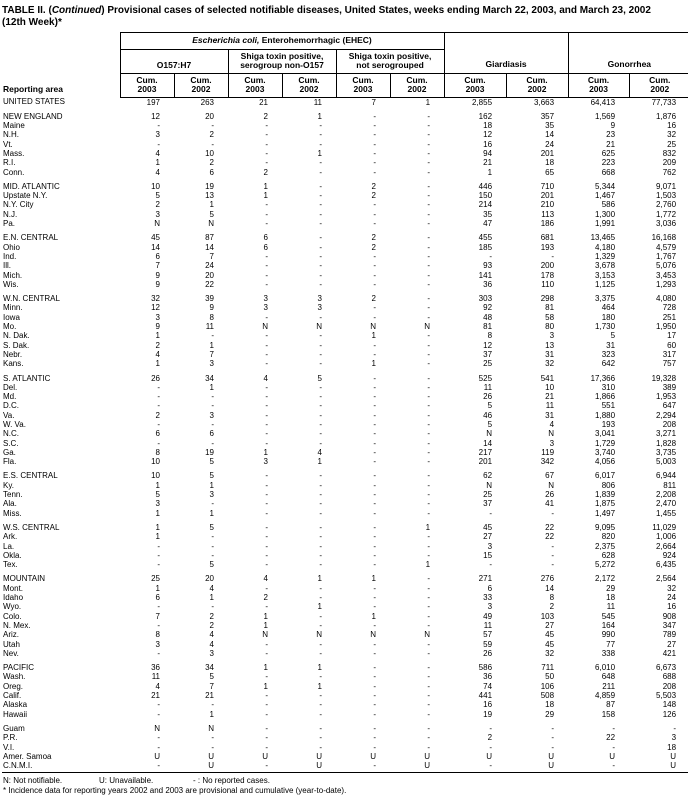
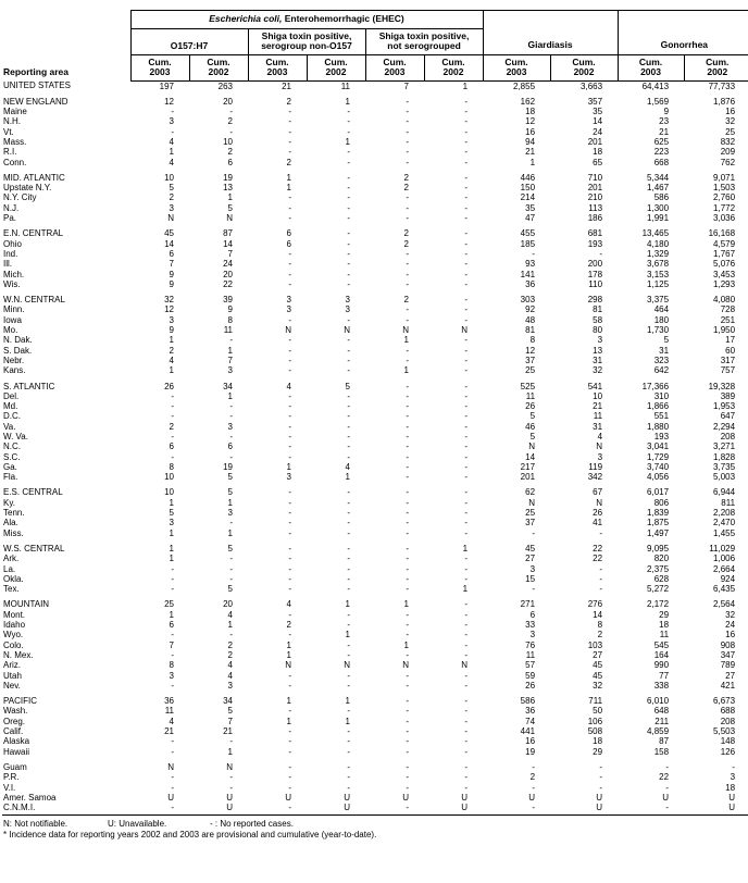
- TABLE II. (Continued) Provisional cases of selected notifiable diseases, United States, weeks ending March 22, 2003, and March 23, 2002
- (12th Week)*
  Reporting area	Escherichia coli, Enterohemorrhagic (EHEC)	Giardiasis	Gonorrhea
  O157:H7	Shiga toxin positive,serogroup non-O157	Shiga toxin positive,not serogrouped
  Cum.2003	Cum.2002	Cum.2003	Cum.2002	Cum.2003	Cum.2002	Cum.2003	Cum.2002	Cum.2003	Cum.2002
  UNITED STATES	197	263	21	11	7	1	2,855	3,663	64,413	77,733
  NEW ENGLAND	12	20	2	1	-	-	162	357	1,569	1,876
  Maine	-	-	-	-	-	-	18	35	9	16
  N.H.	3	2	-	-	-	-	12	14	23	32
  Vt.	-	-	-	-	-	-	16	24	21	25
  Mass.	4	10	-	1	-	-	94	201	625	832
  R.I.	1	2	-	-	-	-	21	18	223	209
  Conn.	4	6	2	-	-	-	1	65	668	762
  MID. ATLANTIC	10	19	1	-	2	-	446	710	5,344	9,071
  Upstate N.Y.	5	13	1	-	2	-	150	201	1,467	1,503
  N.Y. City	2	1	-	-	-	-	214	210	586	2,760
  N.J.	3	5	-	-	-	-	35	113	1,300	1,772
  Pa.	N	N	-	-	-	-	47	186	1,991	3,036
  E.N. CENTRAL	45	87	6	-	2	-	455	681	13,465	16,168
  Ohio	14	14	6	-	2	-	185	193	4,180	4,579
  Ind.	6	7	-	-	-	-	-	-	1,329	1,767
  Ill.	7	24	-	-	-	-	93	200	3,678	5,076
  Mich.	9	20	-	-	-	-	141	178	3,153	3,453
  Wis.	9	22	-	-	-	-	36	110	1,125	1,293
  W.N. CENTRAL	32	39	3	3	2	-	303	298	3,375	4,080
  Minn.	12	9	3	3	-	-	92	81	464	728
  Iowa	3	8	-	-	-	-	48	58	180	251
  Mo.	9	11	N	N	N	N	81	80	1,730	1,950
  N. Dak.	1	-	-	-	1	-	8	3	5	17
  S. Dak.	2	1	-	-	-	-	12	13	31	60
  Nebr.	4	7	-	-	-	-	37	31	323	317
  Kans.	1	3	-	-	1	-	25	32	642	757
  S. ATLANTIC	26	34	4	5	-	-	525	541	17,366	19,328
  Del.	-	1	-	-	-	-	11	10	310	389
  Md.	-	-	-	-	-	-	26	21	1,866	1,953
  D.C.	-	-	-	-	-	-	5	11	551	647
  Va.	2	3	-	-	-	-	46	31	1,880	2,294
  W. Va.	-	-	-	-	-	-	5	4	193	208
  N.C.	6	6	-	-	-	-	N	N	3,041	3,271
  S.C.	-	-	-	-	-	-	14	3	1,729	1,828
  Ga.	8	19	1	4	-	-	217	119	3,740	3,735
  Fla.	10	5	3	1	-	-	201	342	4,056	5,003
  E.S. CENTRAL	10	5	-	-	-	-	62	67	6,017	6,944
  Ky.	1	1	-	-	-	-	N	N	806	811
  Tenn.	5	3	-	-	-	-	25	26	1,839	2,208
  Ala.	3	-	-	-	-	-	37	41	1,875	2,470
  Miss.	1	1	-	-	-	-	-	-	1,497	1,455
  W.S. CENTRAL	1	5	-	-	-	1	45	22	9,095	11,029
  Ark.	1	-	-	-	-	-	27	22	820	1,006
  La.	-	-	-	-	-	-	3	-	2,375	2,664
  Okla.	-	-	-	-	-	-	15	-	628	924
  Tex.	-	5	-	-	-	1	-	-	5,272	6,435
  MOUNTAIN	25	20	4	1	1	-	271	276	2,172	2,564
  Mont.	1	4	-	-	-	-	6	14	29	32
  Idaho	6	1	2	-	-	-	33	8	18	24
  Wyo.	-	-	-	1	-	-	3	2	11	16
- Colo.	7	2	1	-	1	-	49	103	545	908
+ Colo.	7	2	1	-	1	-	76	103	545	908
  N. Mex.	-	2	1	-	-	-	11	27	164	347
  Ariz.	8	4	N	N	N	N	57	45	990	789
  Utah	3	4	-	-	-	-	59	45	77	27
  Nev.	-	3	-	-	-	-	26	32	338	421
  PACIFIC	36	34	1	1	-	-	586	711	6,010	6,673
  Wash.	11	5	-	-	-	-	36	50	648	688
  Oreg.	4	7	1	1	-	-	74	106	211	208
  Calif.	21	21	-	-	-	-	441	508	4,859	5,503
  Alaska	-	-	-	-	-	-	16	18	87	148
  Hawaii	-	1	-	-	-	-	19	29	158	126
  Guam	N	N	-	-	-	-	-	-	-	-
  P.R.	-	-	-	-	-	-	2	-	22	3
  V.I.	-	-	-	-	-	-	-	-	-	18
  Amer. Samoa	U	U	U	U	U	U	U	U	U	U
  C.N.M.I.	-	U	-	U	-	U	-	U	-	U
  N: Not notifiable. U: Unavailable. - : No reported cases.
  * Incidence data for reporting years 2002 and 2003 are provisional and cumulative (year-to-date).
